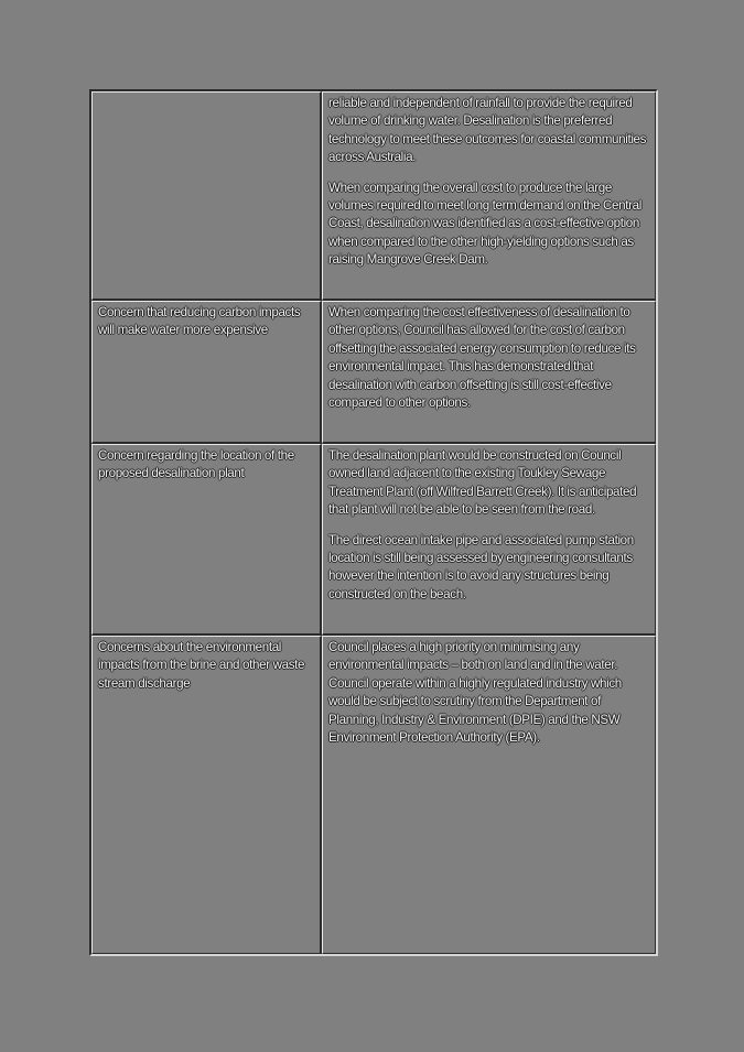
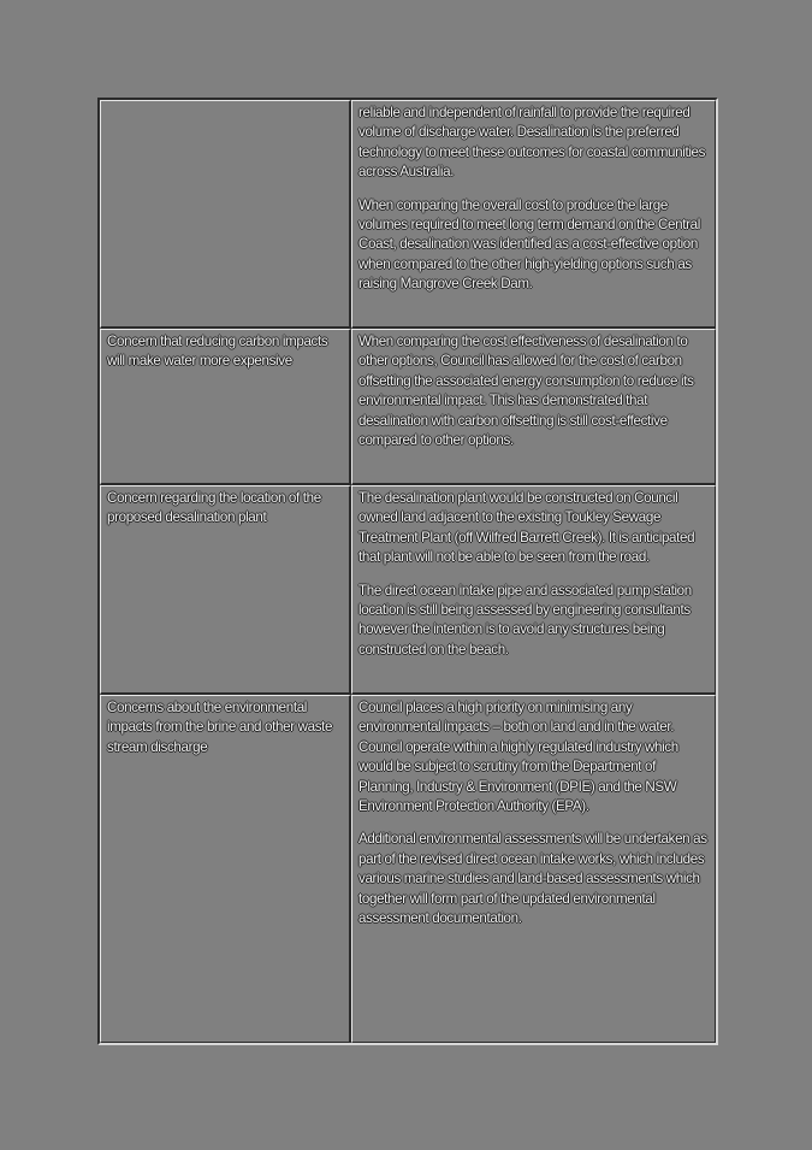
- reliable and independent of rainfall to provide the required volume of drinking water. Desalination is the preferred technology to meet these outcomes for coastal communities across Australia.
+ reliable and independent of rainfall to provide the required volume of discharge water. Desalination is the preferred technology to meet these outcomes for coastal communities across Australia.
  When comparing the overall cost to produce the large volumes required to meet long term demand on the Central Coast, desalination was identified as a cost-effective option when compared to the other high-yielding options such as raising Mangrove Creek Dam.
  Concern that reducing carbon impacts will make water more expensive
  When comparing the cost effectiveness of desalination to other options, Council has allowed for the cost of carbon offsetting the associated energy consumption to reduce its environmental impact. This has demonstrated that desalination with carbon offsetting is still cost-effective compared to other options.
  Concern regarding the location of the proposed desalination plant
  The desalination plant would be constructed on Council owned land adjacent to the existing Toukley Sewage Treatment Plant (off Wilfred Barrett Creek). It is anticipated that plant will not be able to be seen from the road.
  The direct ocean intake pipe and associated pump station location is still being assessed by engineering consultants however the intention is to avoid any structures being constructed on the beach.
  Concerns about the environmental impacts from the brine and other waste stream discharge
  Council places a high priority on minimising any environmental impacts – both on land and in the water. Council operate within a highly regulated industry which would be subject to scrutiny from the Department of Planning, Industry & Environment (DPIE) and the NSW Environment Protection Authority (EPA).
+ Additional environmental assessments will be undertaken as part of the revised direct ocean intake works, which includes various marine studies and land-based assessments which together will form part of the updated environmental assessment documentation.
